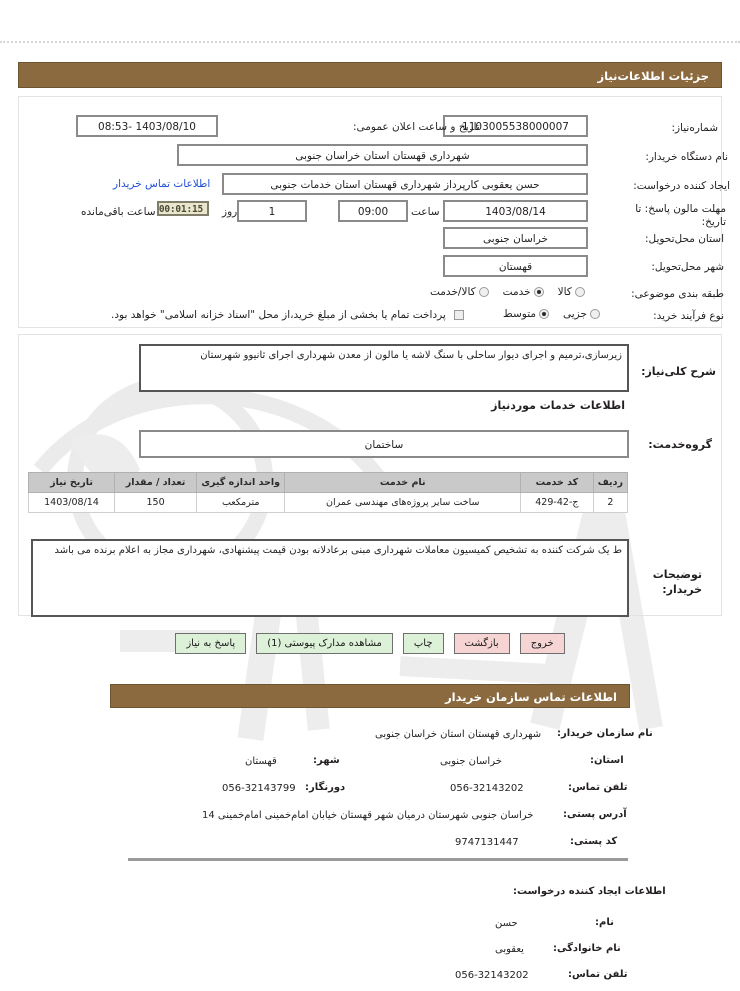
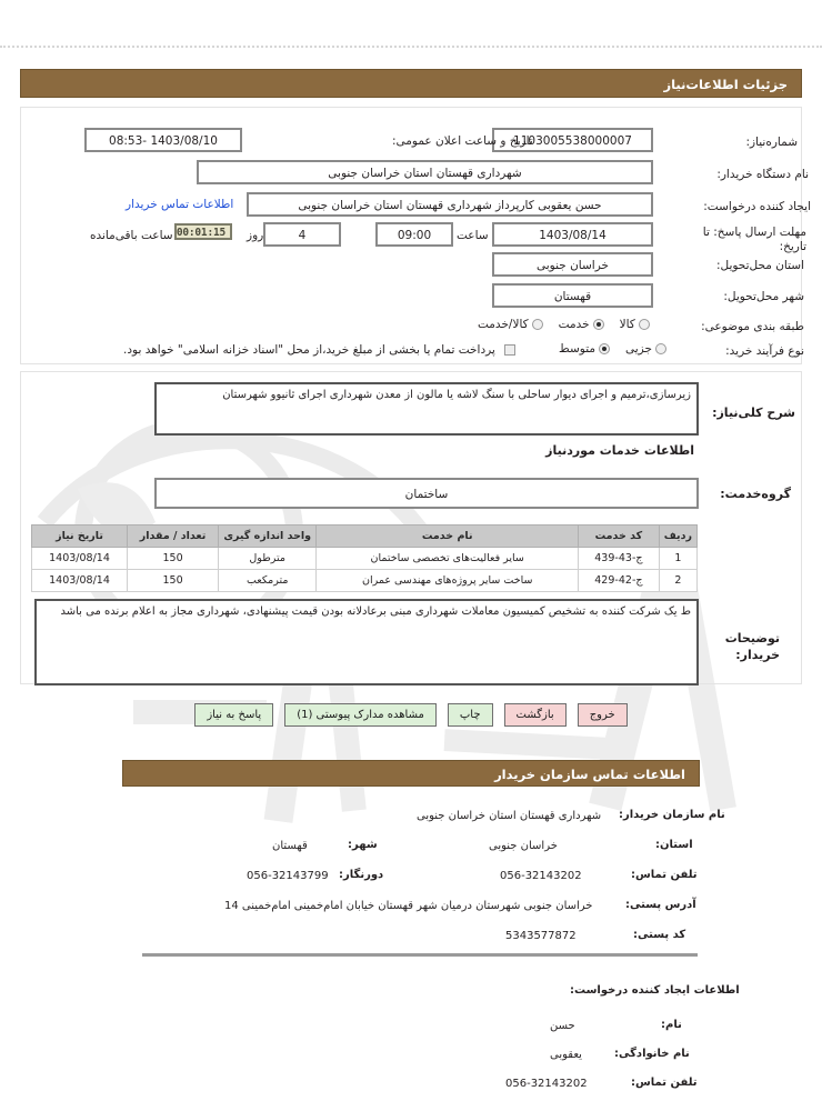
  جزئیات اطلاعات‌نیاز
  شماره‌نیاز:
  1103005538000007
  تاریخ و ساعت اعلان عمومی:
  1403/08/10 -08:53
  نام دستگاه خریدار:
  شهرداری قهستان استان خراسان جنوبی
  ایجاد کننده درخواست:
- حسن یعقوبی کارپرداز شهرداری قهستان استان خدمات جنوبی
+ حسن یعقوبی کارپرداز شهرداری قهستان استان خراسان جنوبی
  اطلاعات تماس خریدار
- مهلت مالون پاسخ: تا تاریخ:
+ مهلت ارسال پاسخ: تا تاریخ:
  1403/08/14
  ساعت
  09:00
- 1
+ 4
  روز
  00:01:15
  ساعت باقی‌مانده
  استان محل‌تحویل:
  خراسان جنوبی
  شهر محل‌تحویل:
  قهستان
  طبقه بندی موضوعی:
  کالا
  خدمت
  کالا/خدمت
  نوع فرآیند خرید:
  جزیی
  متوسط
  پرداخت تمام یا بخشی از مبلغ خرید،از محل "اسناد خزانه اسلامی" خواهد بود.
  شرح کلی‌نیاز:
  زیرسازی،ترمیم و اجرای دیوار ساحلی با سنگ لاشه یا مالون از معدن شهرداری اجرای ثانیوو شهرستان
  اطلاعات خدمات موردنیاز
  گروه‌خدمت:
  ساختمان
  ردیف	کد خدمت	نام خدمت	واحد اندازه گیری	تعداد / مقدار	تاریخ نیاز
+ 1	ج-43-439	سایر فعالیت‌های تخصصی ساختمان	مترطول	150	1403/08/14
  2	ج-42-429	ساخت سایر پروژه‌های مهندسی عمران	مترمکعب	150	1403/08/14
  توضیحات
  خریدار:
  ط یک شرکت کننده به تشخیص کمیسیون معاملات شهرداری مبنی برعادلانه بودن قیمت پیشنهادی، شهرداری مجاز به اعلام برنده می باشد
  خروج
  بازگشت
  چاپ
  مشاهده مدارک پیوستی (1)
  پاسخ به نیاز
  اطلاعات تماس سازمان خریدار
  نام سازمان خریدار:
  شهرداری قهستان استان خراسان جنوبی
  استان:
  خراسان جنوبی
  شهر:
  قهستان
  تلفن تماس:
  056-32143202
  دورنگار:
  056-32143799
  آدرس پستی:
  خراسان جنوبی شهرستان درمیان شهر قهستان خیابان امام‌خمینی امام‌خمینی 14
  کد پستی:
- 9747131447
+ 5343577872
  اطلاعات ایجاد کننده درخواست:
  نام:
  حسن
  نام خانوادگی:
  یعقوبی
  تلفن تماس:
  056-32143202
